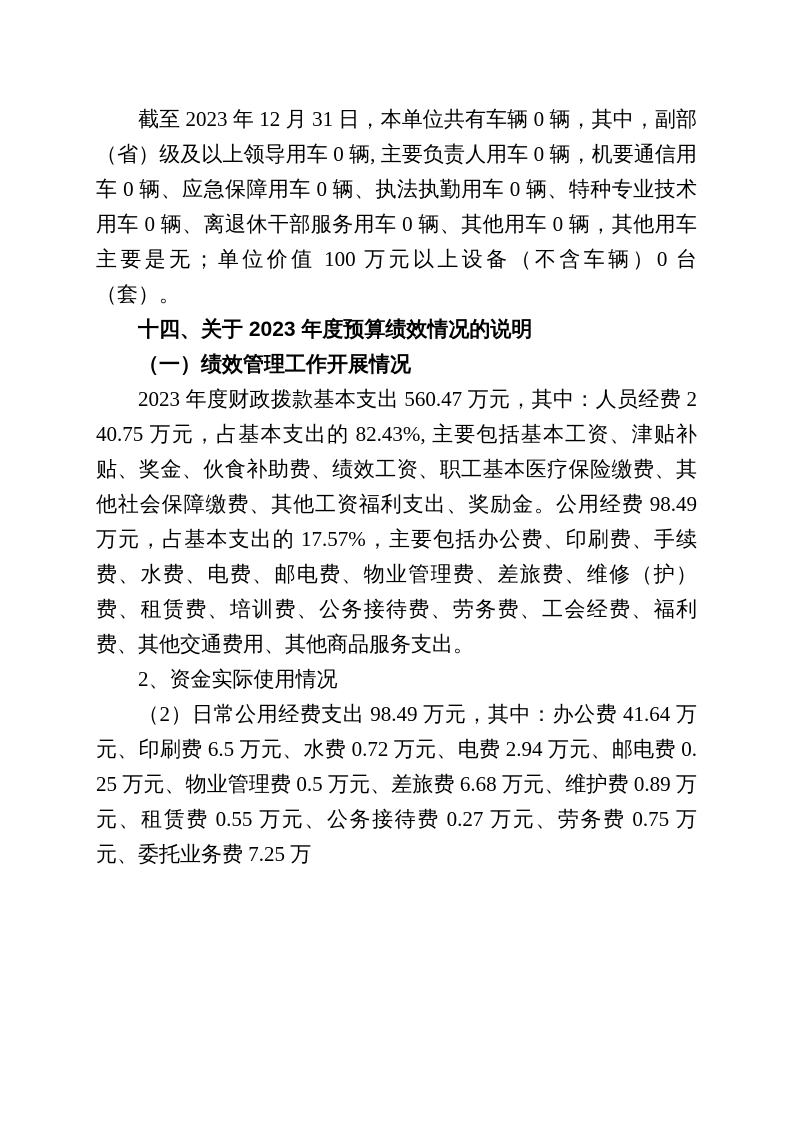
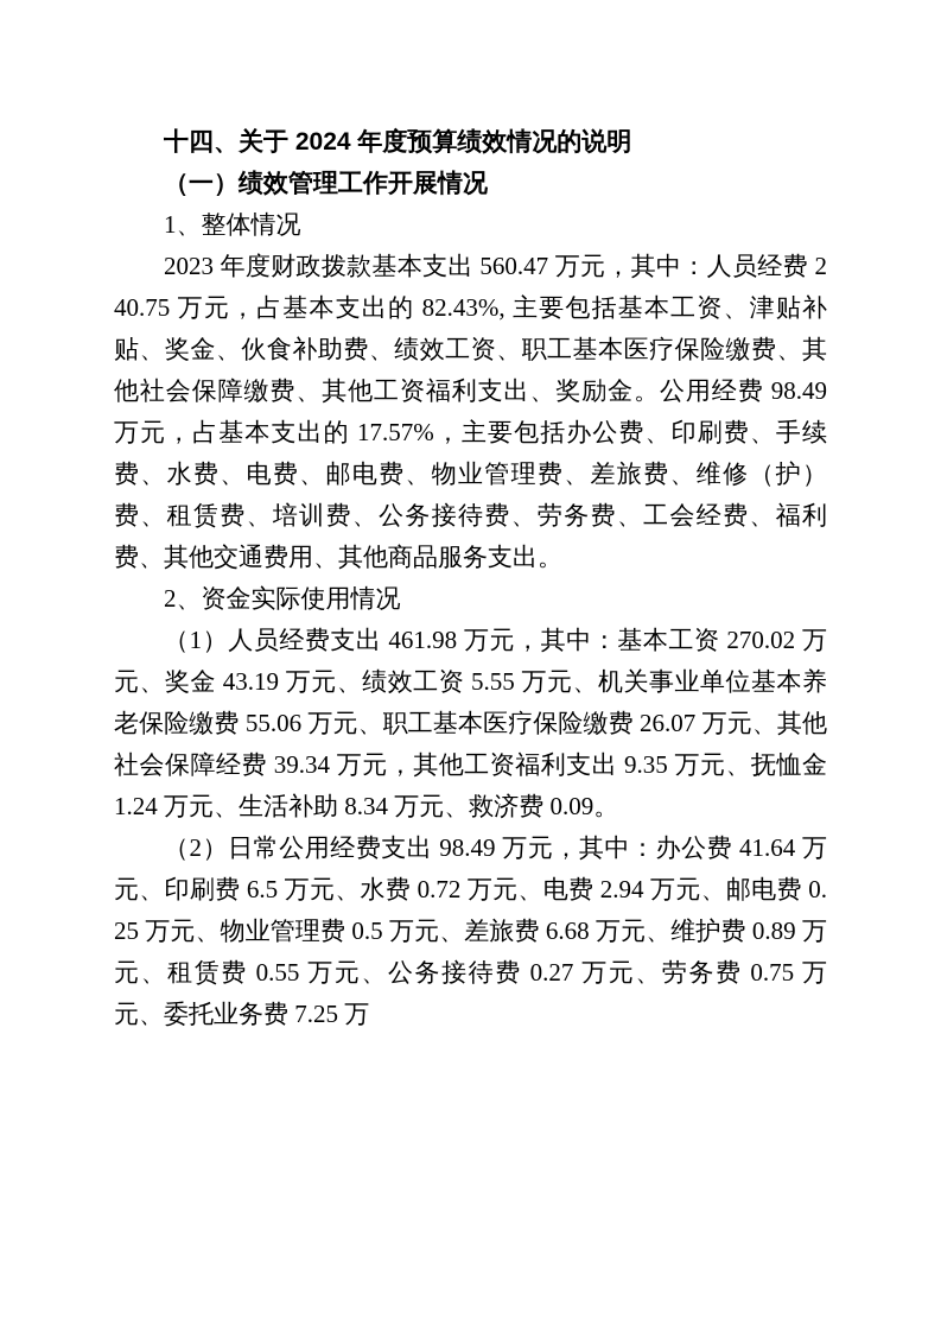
- 截至 2023 年 12 月 31 日，本单位共有车辆 0 辆，其中，副部（省）级及以上领导用车 0 辆, 主要负责人用车 0 辆，机要通信用车 0 辆、应急保障用车 0 辆、执法执勤用车 0 辆、特种专业技术用车 0 辆、离退休干部服务用车 0 辆、其他用车 0 辆，其他用车主要是无；单位价值 100 万元以上设备（不含车辆）0 台（套）。
- 十四、关于 2023 年度预算绩效情况的说明
+ 十四、关于 2024 年度预算绩效情况的说明
  （一）绩效管理工作开展情况
+ 1、整体情况
  2023 年度财政拨款基本支出 560.47 万元，其中：人员经费 240.75 万元，占基本支出的 82.43%, 主要包括基本工资、津贴补贴、奖金、伙食补助费、绩效工资、职工基本医疗保险缴费、其他社会保障缴费、其他工资福利支出、奖励金。公用经费 98.49 万元，占基本支出的 17.57%，主要包括办公费、印刷费、手续费、水费、电费、邮电费、物业管理费、差旅费、维修（护）费、租赁费、培训费、公务接待费、劳务费、工会经费、福利费、其他交通费用、其他商品服务支出。
  2、资金实际使用情况
+ （1）人员经费支出 461.98 万元，其中：基本工资 270.02 万元、奖金 43.19 万元、绩效工资 5.55 万元、机关事业单位基本养老保险缴费 55.06 万元、职工基本医疗保险缴费 26.07 万元、其他社会保障经费 39.34 万元，其他工资福利支出 9.35 万元、抚恤金 1.24 万元、生活补助 8.34 万元、救济费 0.09。
  （2）日常公用经费支出 98.49 万元，其中：办公费 41.64 万元、印刷费 6.5 万元、水费 0.72 万元、电费 2.94 万元、邮电费 0.25 万元、物业管理费 0.5 万元、差旅费 6.68 万元、维护费 0.89 万元、租赁费 0.55 万元、公务接待费 0.27 万元、劳务费 0.75 万元、委托业务费 7.25 万
